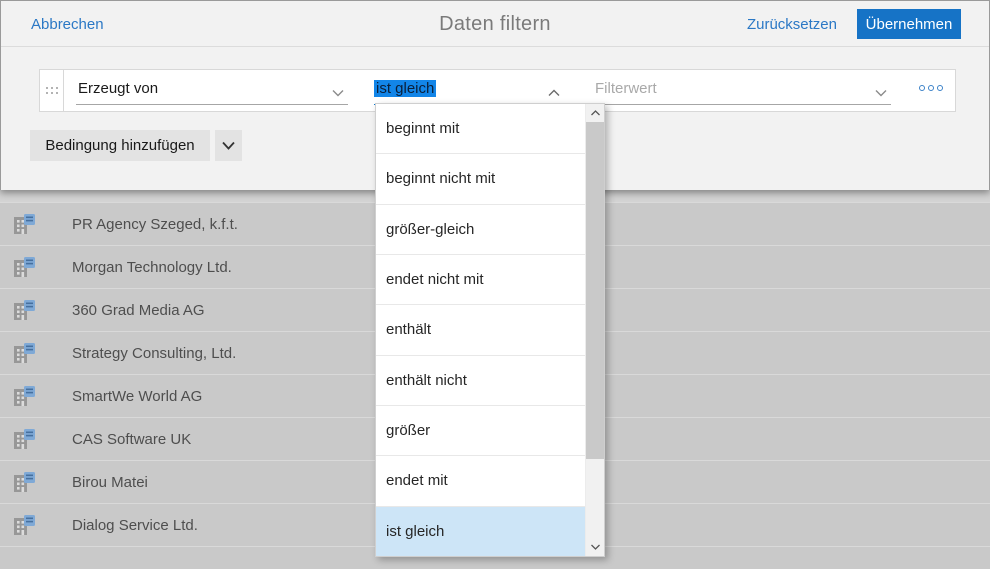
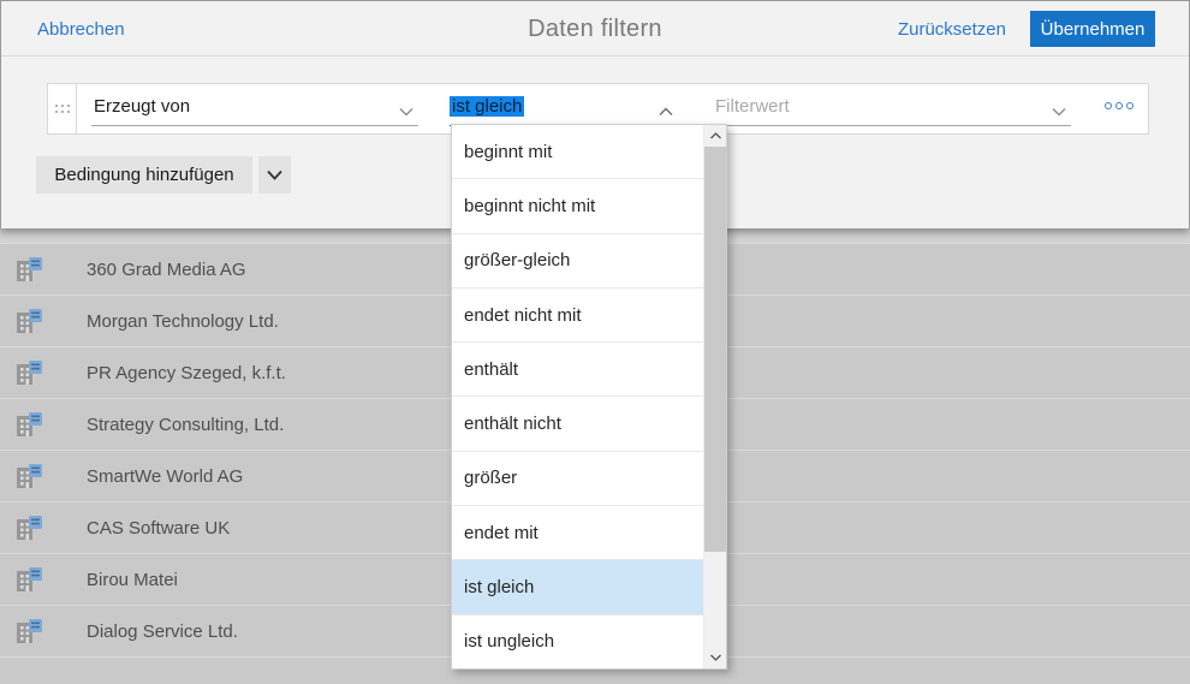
- PR Agency Szeged, k.f.t.
+ 360 Grad Media AG
  Morgan Technology Ltd.
- 360 Grad Media AG
+ PR Agency Szeged, k.f.t.
  Strategy Consulting, Ltd.
  SmartWe World AG
  CAS Software UK
  Birou Matei
  Dialog Service Ltd.
  Abbrechen
  Daten filtern
  Zurücksetzen
  Übernehmen
  Erzeugt von
  ist gleich
  Filterwert
  Bedingung hinzufügen
  beginnt mit
  beginnt nicht mit
  größer-gleich
  endet nicht mit
  enthält
  enthält nicht
  größer
  endet mit
  ist gleich
+ ist ungleich
